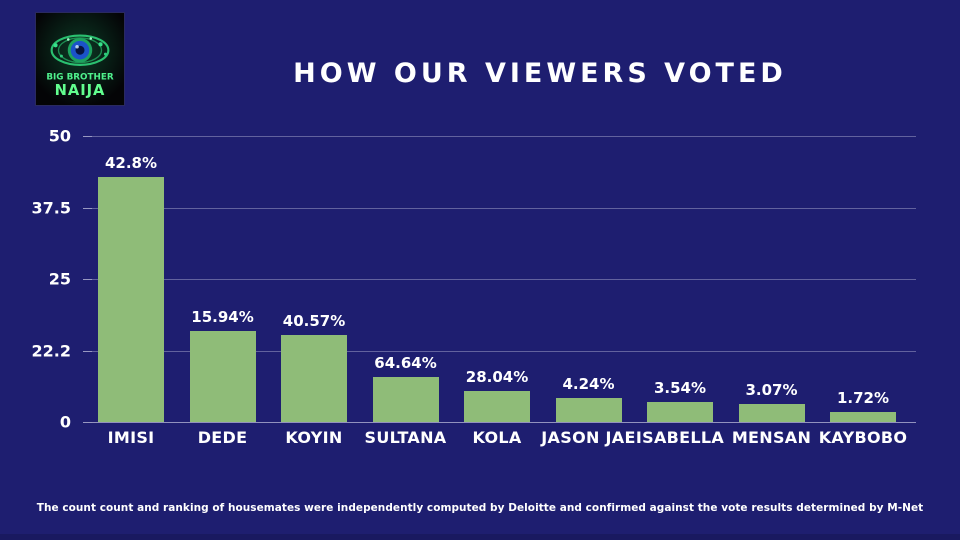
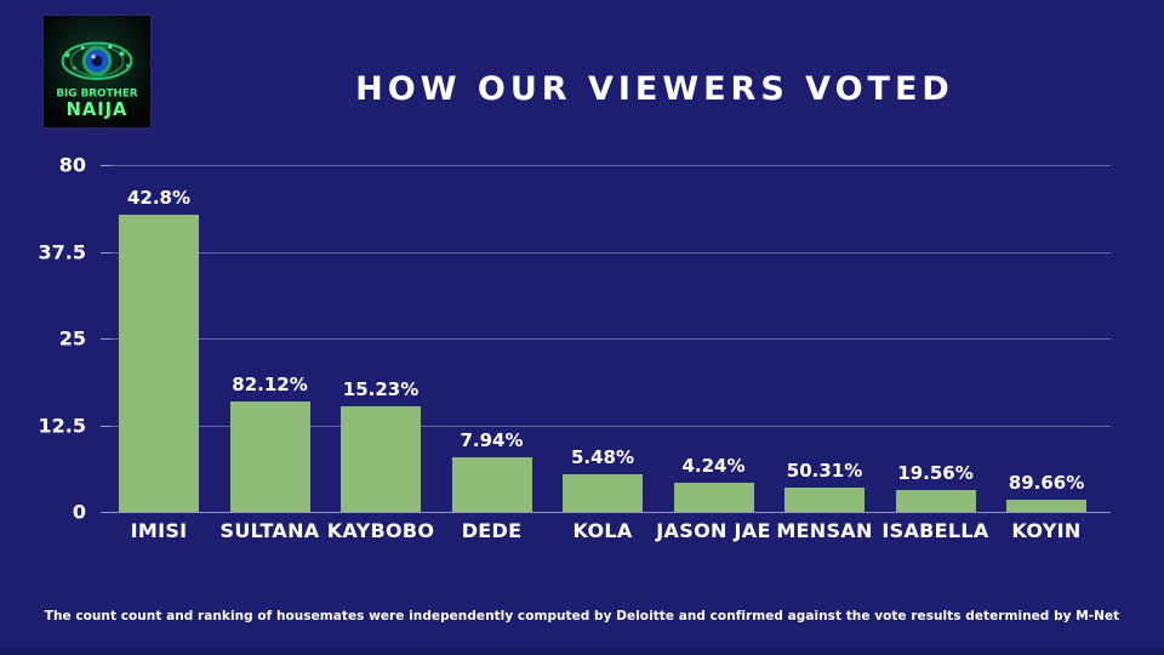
  BIG BROTHER
  NAIJA
  HOW OUR VIEWERS VOTED
  0
- 22.2
+ 12.5
  25
  37.5
- 50
+ 80
  42.8%
  IMISI
- 15.94%
+ 82.12%
- DEDE
+ SULTANA
- 40.57%
+ 15.23%
- KOYIN
+ KAYBOBO
- 64.64%
+ 7.94%
- SULTANA
+ DEDE
- 28.04%
+ 5.48%
  KOLA
  4.24%
  JASON JAE
- 3.54%
+ 50.31%
- ISABELLA
+ MENSAN
- 3.07%
+ 19.56%
- MENSAN
+ ISABELLA
- 1.72%
+ 89.66%
- KAYBOBO
+ KOYIN
  The count count and ranking of housemates were independently computed by Deloitte and confirmed against the vote results determined by M-Net
